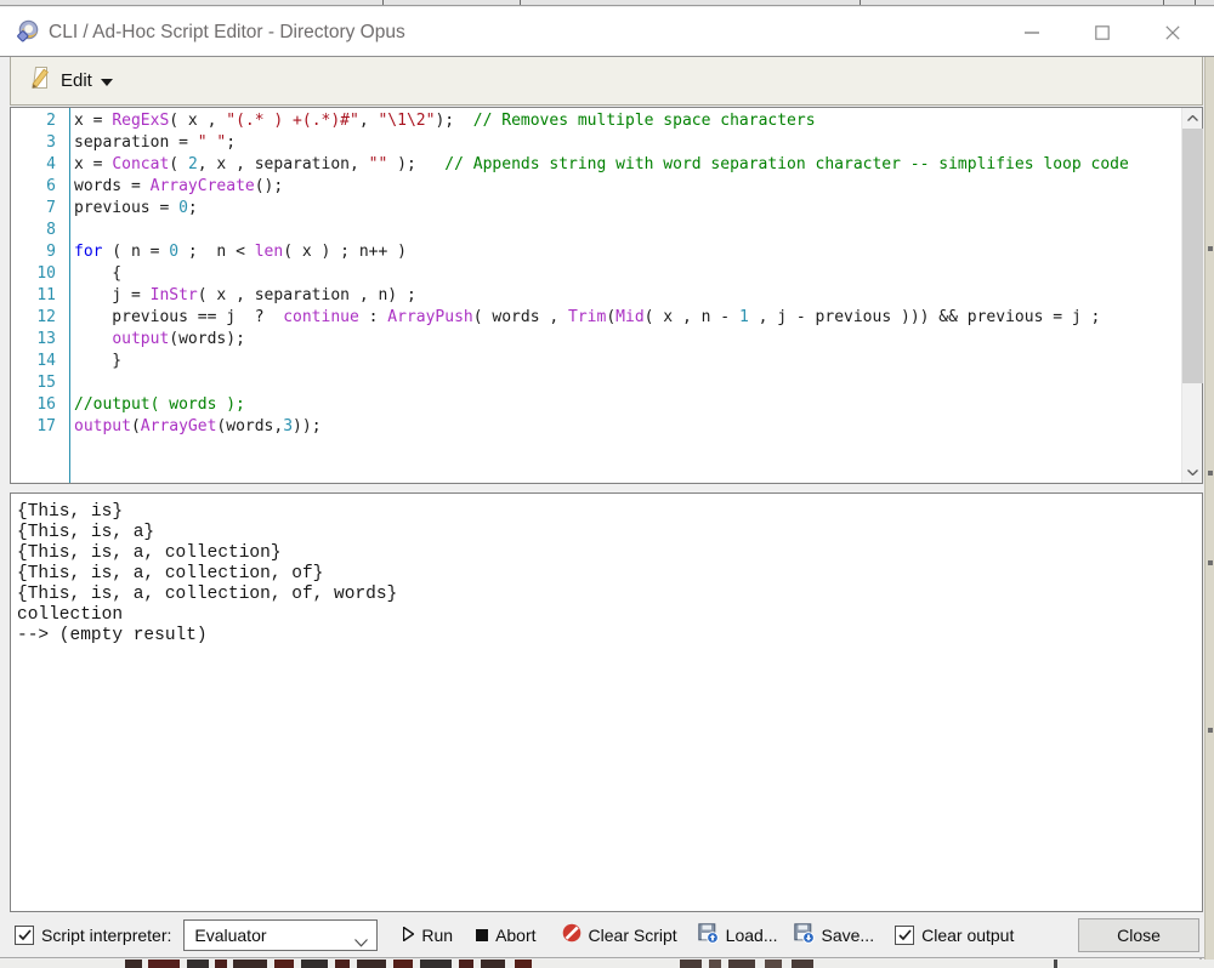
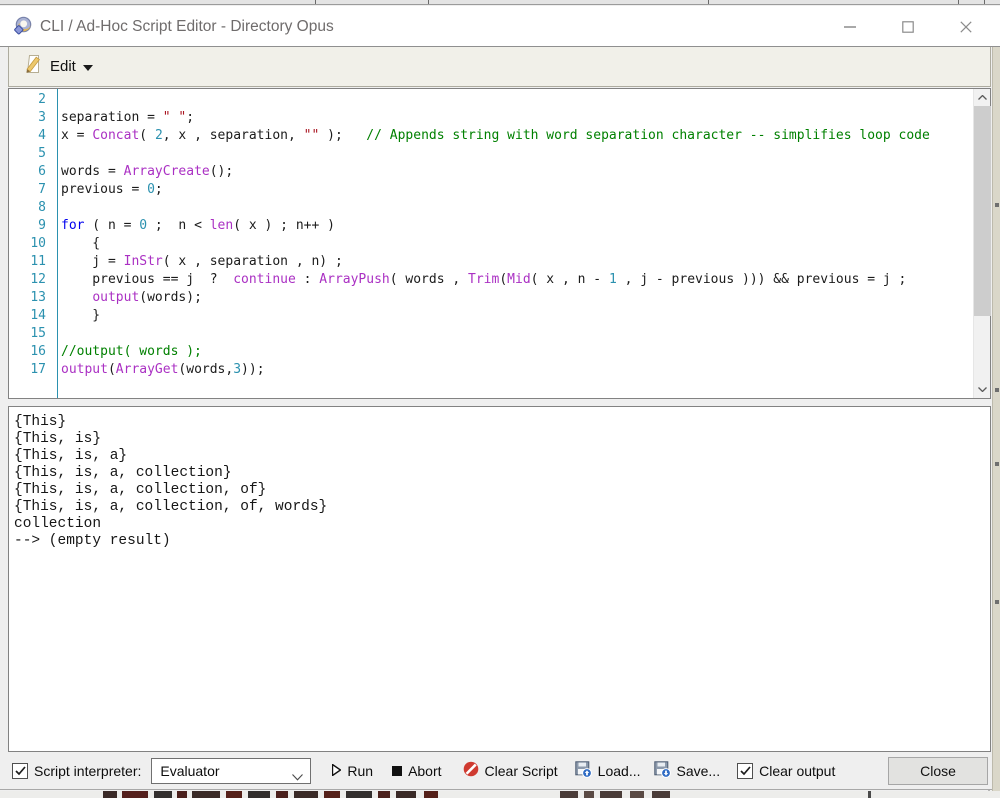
  CLI / Ad-Hoc Script Editor - Directory Opus
  Edit
  2
- x = RegExS( x , "(.* ) +(.*)#", "\1\2"); // Removes multiple space characters
  3
  separation = " ";
  4
  x = Concat( 2, x , separation, "" ); // Appends string with word separation character -- simplifies loop code
+ 5
  6
  words = ArrayCreate();
  7
  previous = 0;
  8
  9
  for ( n = 0 ; n < len( x ) ; n++ )
  10
  {
  11
  j = InStr( x , separation , n) ;
  12
  previous == j ? continue : ArrayPush( words , Trim(Mid( x , n - 1 , j - previous ))) && previous = j ;
  13
  output(words);
  14
  }
  15
  16
  //output( words );
  17
  output(ArrayGet(words,3));
+ {This}
  {This, is}
  {This, is, a}
  {This, is, a, collection}
  {This, is, a, collection, of}
  {This, is, a, collection, of, words}
  collection
  --> (empty result)
  Script interpreter:
  Evaluator
  Run
  Abort
  Clear Script
  Load...
  Save...
  Clear output
  Close
